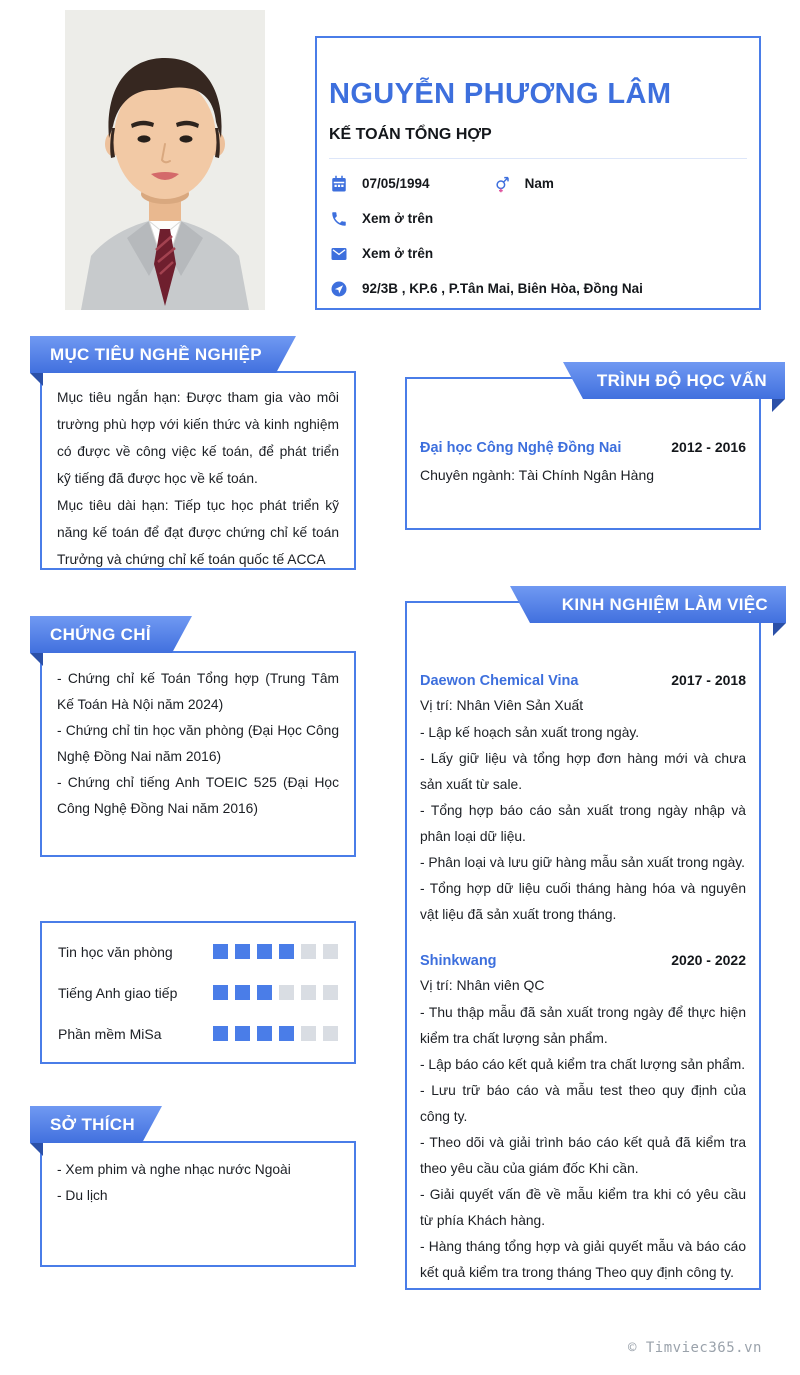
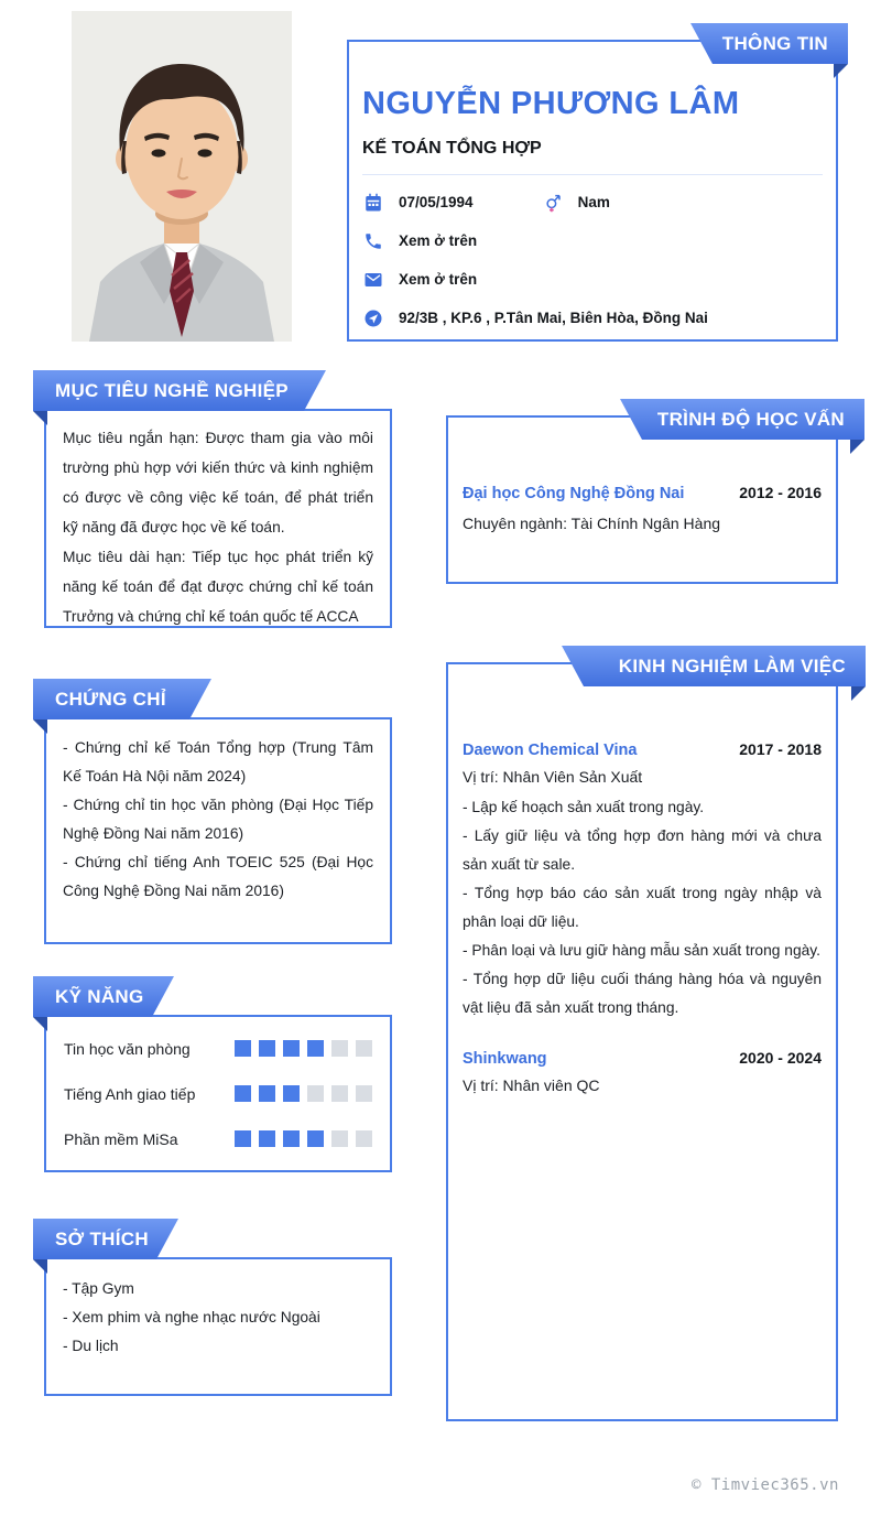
  NGUYỄN PHƯƠNG LÂM
  KẾ TOÁN TỔNG HỢP
  07/05/1994
  Nam
  Xem ở trên
  Xem ở trên
  92/3B , KP.6 , P.Tân Mai, Biên Hòa, Đồng Nai
+ THÔNG TIN
  MỤC TIÊU NGHỀ NGHIỆP
- Mục tiêu ngắn hạn: Được tham gia vào môi trường phù hợp với kiến thức và kinh nghiệm có được về công việc kế toán, để phát triển kỹ tiếng đã được học về kế toán.
+ Mục tiêu ngắn hạn: Được tham gia vào môi trường phù hợp với kiến thức và kinh nghiệm có được về công việc kế toán, để phát triển kỹ năng đã được học về kế toán.
  Mục tiêu dài hạn: Tiếp tục học phát triển kỹ năng kế toán để đạt được chứng chỉ kế toán Trưởng và chứng chỉ kế toán quốc tế ACCA
  CHỨNG CHỈ
  - Chứng chỉ kế Toán Tổng hợp (Trung Tâm Kế Toán Hà Nội năm 2024)
- - Chứng chỉ tin học văn phòng (Đại Học Công Nghệ Đồng Nai năm 2016)
+ - Chứng chỉ tin học văn phòng (Đại Học Tiếp Nghệ Đồng Nai năm 2016)
  - Chứng chỉ tiếng Anh TOEIC 525 (Đại Học Công Nghệ Đồng Nai năm 2016)
+ KỸ NĂNG
  Tin học văn phòng
  Tiếng Anh giao tiếp
  Phần mềm MiSa
  SỞ THÍCH
+ - Tập Gym
  - Xem phim và nghe nhạc nước Ngoài
  - Du lịch
  Đại học Công Nghệ Đồng Nai
  2012 - 2016
  Chuyên ngành: Tài Chính Ngân Hàng
  TRÌNH ĐỘ HỌC VẤN
  Daewon Chemical Vina
  2017 - 2018
  Vị trí: Nhân Viên Sản Xuất
  - Lập kế hoạch sản xuất trong ngày.
  - Lấy giữ liệu và tổng hợp đơn hàng mới và chưa sản xuất từ sale.
  - Tổng hợp báo cáo sản xuất trong ngày nhập và phân loại dữ liệu.
  - Phân loại và lưu giữ hàng mẫu sản xuất trong ngày.
  - Tổng hợp dữ liệu cuối tháng hàng hóa và nguyên vật liệu đã sản xuất trong tháng.
  Shinkwang
- 2020 - 2022
+ 2020 - 2024
  Vị trí: Nhân viên QC
- - Thu thập mẫu đã sản xuất trong ngày để thực hiện kiểm tra chất lượng sản phẩm.
- - Lập báo cáo kết quả kiểm tra chất lượng sản phẩm.
- - Lưu trữ báo cáo và mẫu test theo quy định của công ty.
- - Theo dõi và giải trình báo cáo kết quả đã kiểm tra theo yêu cầu của giám đốc Khi cần.
- - Giải quyết vấn đề về mẫu kiểm tra khi có yêu cầu từ phía Khách hàng.
- - Hàng tháng tổng hợp và giải quyết mẫu và báo cáo kết quả kiểm tra trong tháng Theo quy định công ty.
  KINH NGHIỆM LÀM VIỆC
  © Timviec365.vn
